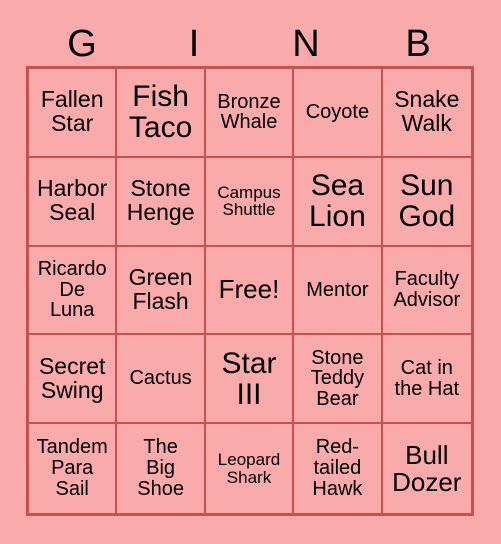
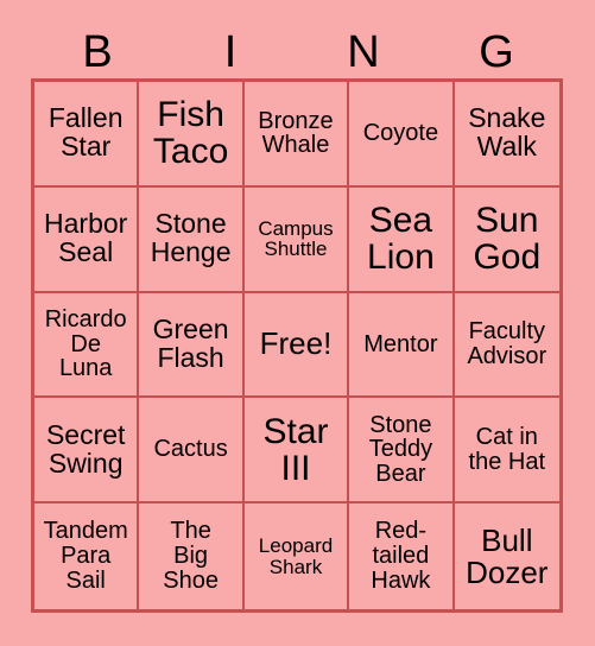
- G
+ B
  I
  N
- B
+ G
  Fallen
  Star
  Fish
  Taco
  Bronze
  Whale
  Coyote
  Snake
  Walk
  Harbor
  Seal
  Stone
  Henge
  Campus
  Shuttle
  Sea
  Lion
  Sun
  God
  Ricardo
  De
  Luna
  Green
  Flash
  Free!
  Mentor
  Faculty
  Advisor
  Secret
  Swing
  Cactus
  Star
  III
  Stone
  Teddy
  Bear
  Cat in
  the Hat
  Tandem
  Para
  Sail
  The
  Big
  Shoe
  Leopard
  Shark
  Red-
  tailed
  Hawk
  Bull
  Dozer
